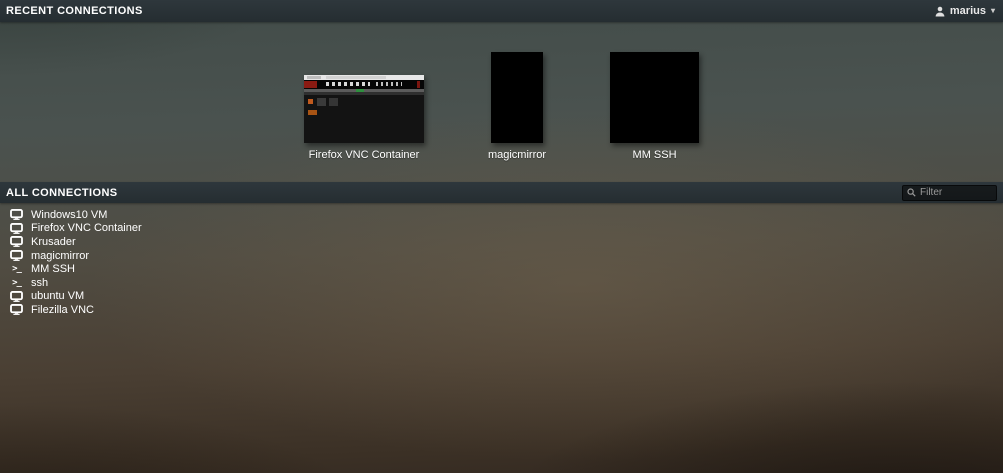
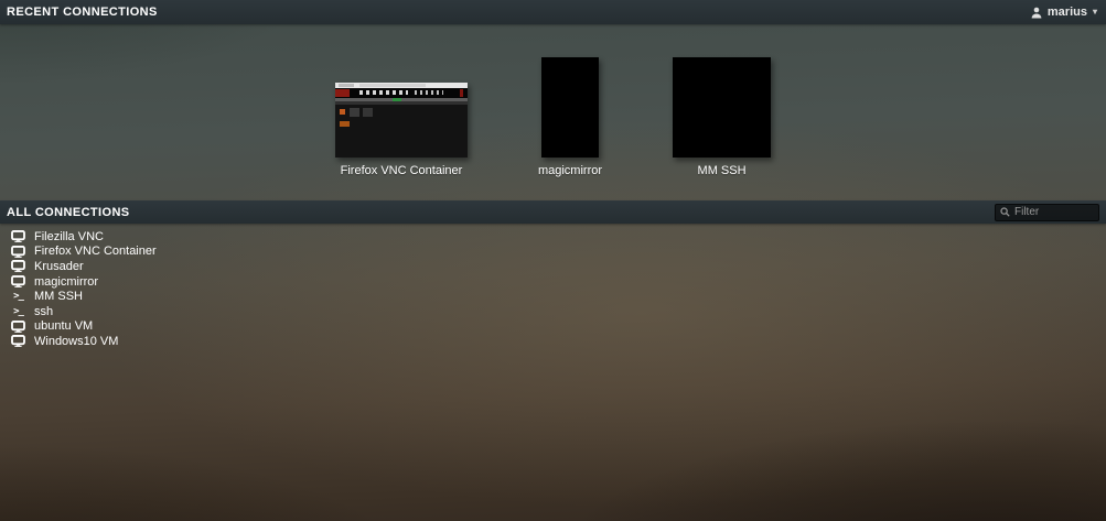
  RECENT CONNECTIONS
  marius
  ▾
  Firefox VNC Container
  magicmirror
  MM SSH
  ALL CONNECTIONS
  Filter
- Windows10 VM
+ Filezilla VNC
  Firefox VNC Container
  Krusader
  magicmirror
  >_
  MM SSH
  >_
  ssh
  ubuntu VM
- Filezilla VNC
+ Windows10 VM
